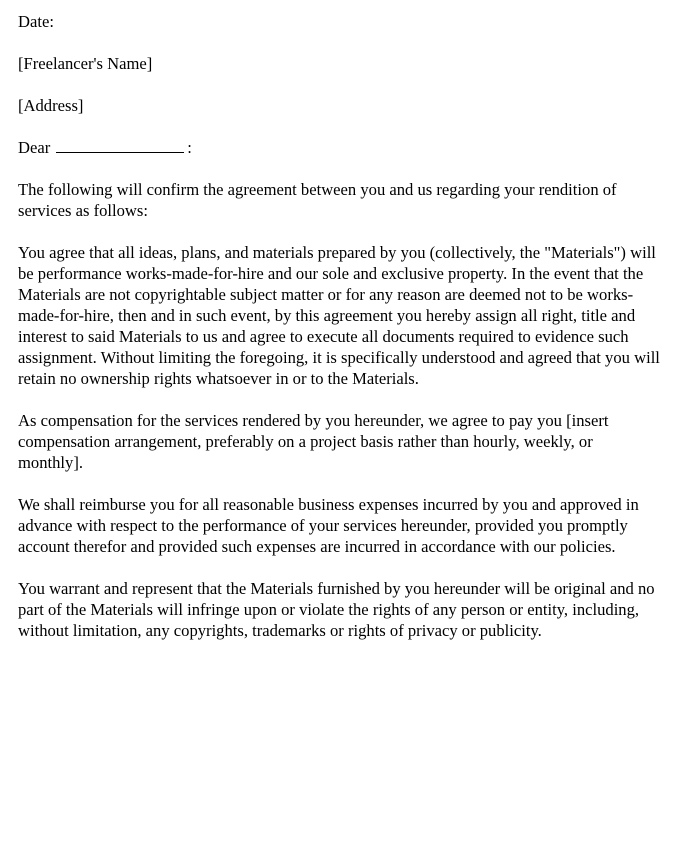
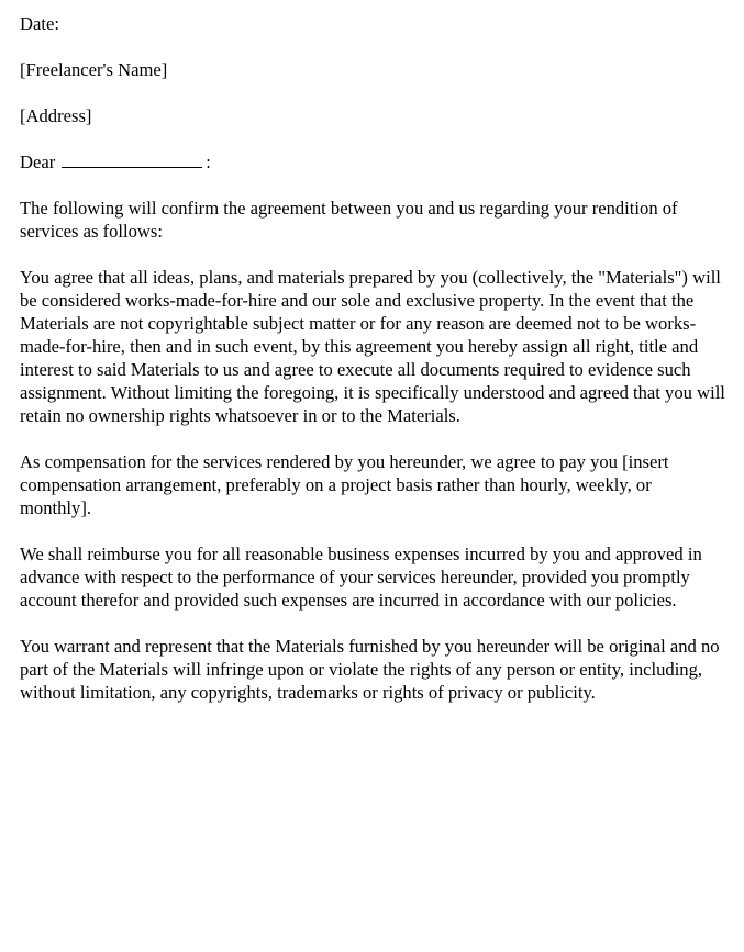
  Date:
  [Freelancer's Name]
  [Address]
  Dear
  :
  The following will confirm the agreement between you and us regarding your rendition of services as follows:
- You agree that all ideas, plans, and materials prepared by you (collectively, the "Materials") will be performance works-made-for-hire and our sole and exclusive property. In the event that the Materials are not copyrightable subject matter or for any reason are deemed not to be works-made-for-hire, then and in such event, by this agreement you hereby assign all right, title and interest to said Materials to us and agree to execute all documents required to evidence such assignment. Without limiting the foregoing, it is specifically understood and agreed that you will retain no ownership rights whatsoever in or to the Materials.
+ You agree that all ideas, plans, and materials prepared by you (collectively, the "Materials") will be considered works-made-for-hire and our sole and exclusive property. In the event that the Materials are not copyrightable subject matter or for any reason are deemed not to be works-made-for-hire, then and in such event, by this agreement you hereby assign all right, title and interest to said Materials to us and agree to execute all documents required to evidence such assignment. Without limiting the foregoing, it is specifically understood and agreed that you will retain no ownership rights whatsoever in or to the Materials.
  As compensation for the services rendered by you hereunder, we agree to pay you [insert compensation arrangement, preferably on a project basis rather than hourly, weekly, or monthly].
  We shall reimburse you for all reasonable business expenses incurred by you and approved in advance with respect to the performance of your services hereunder, provided you promptly account therefor and provided such expenses are incurred in accordance with our policies.
  You warrant and represent that the Materials furnished by you hereunder will be original and no part of the Materials will infringe upon or violate the rights of any person or entity, including, without limitation, any copyrights, trademarks or rights of privacy or publicity.
